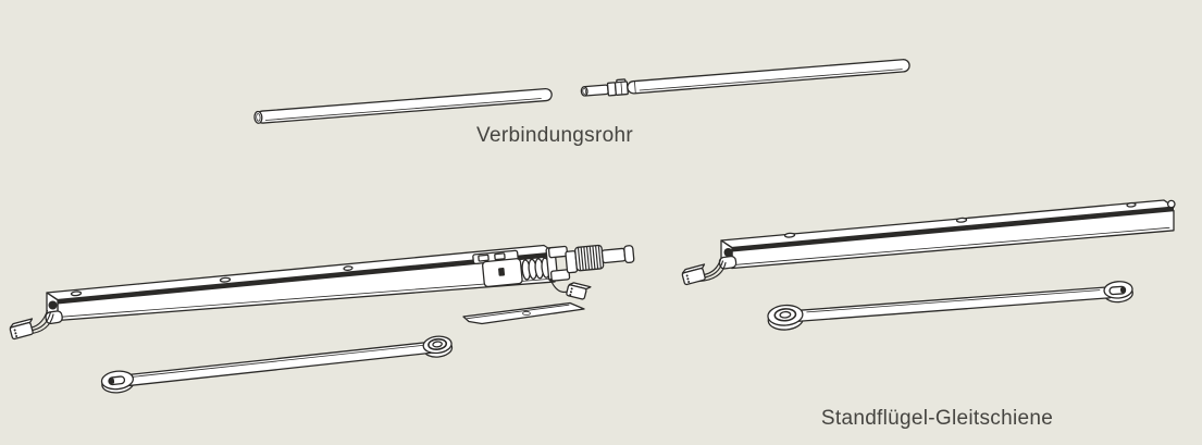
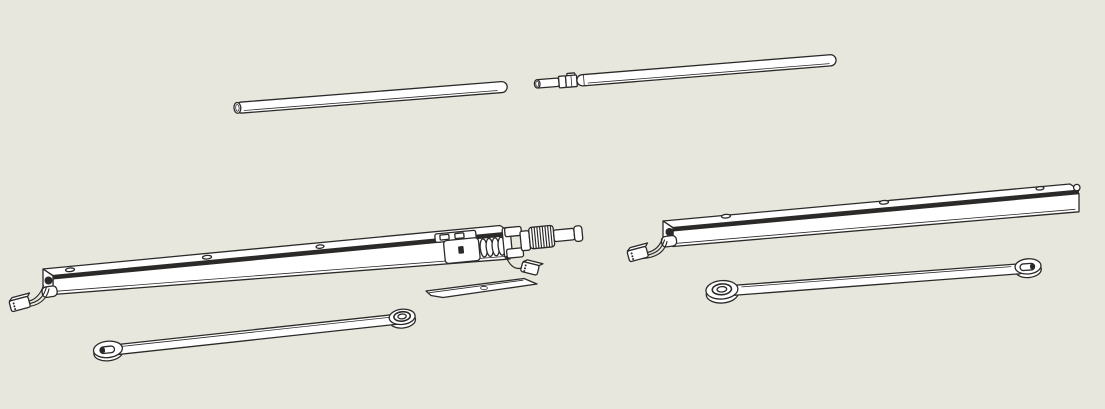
- Verbindungsrohr
- Standflügel-Gleitschiene
